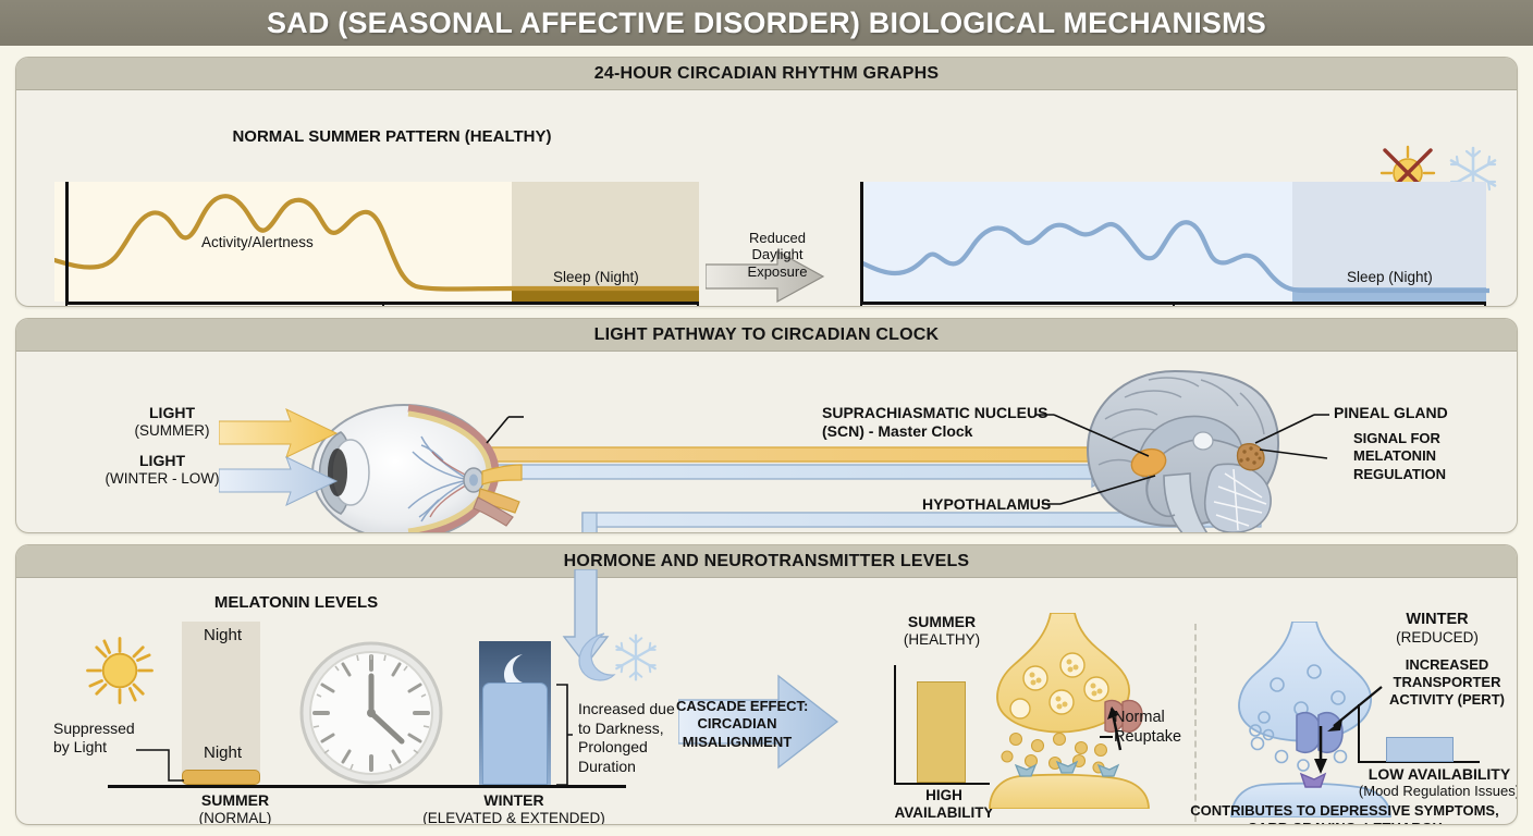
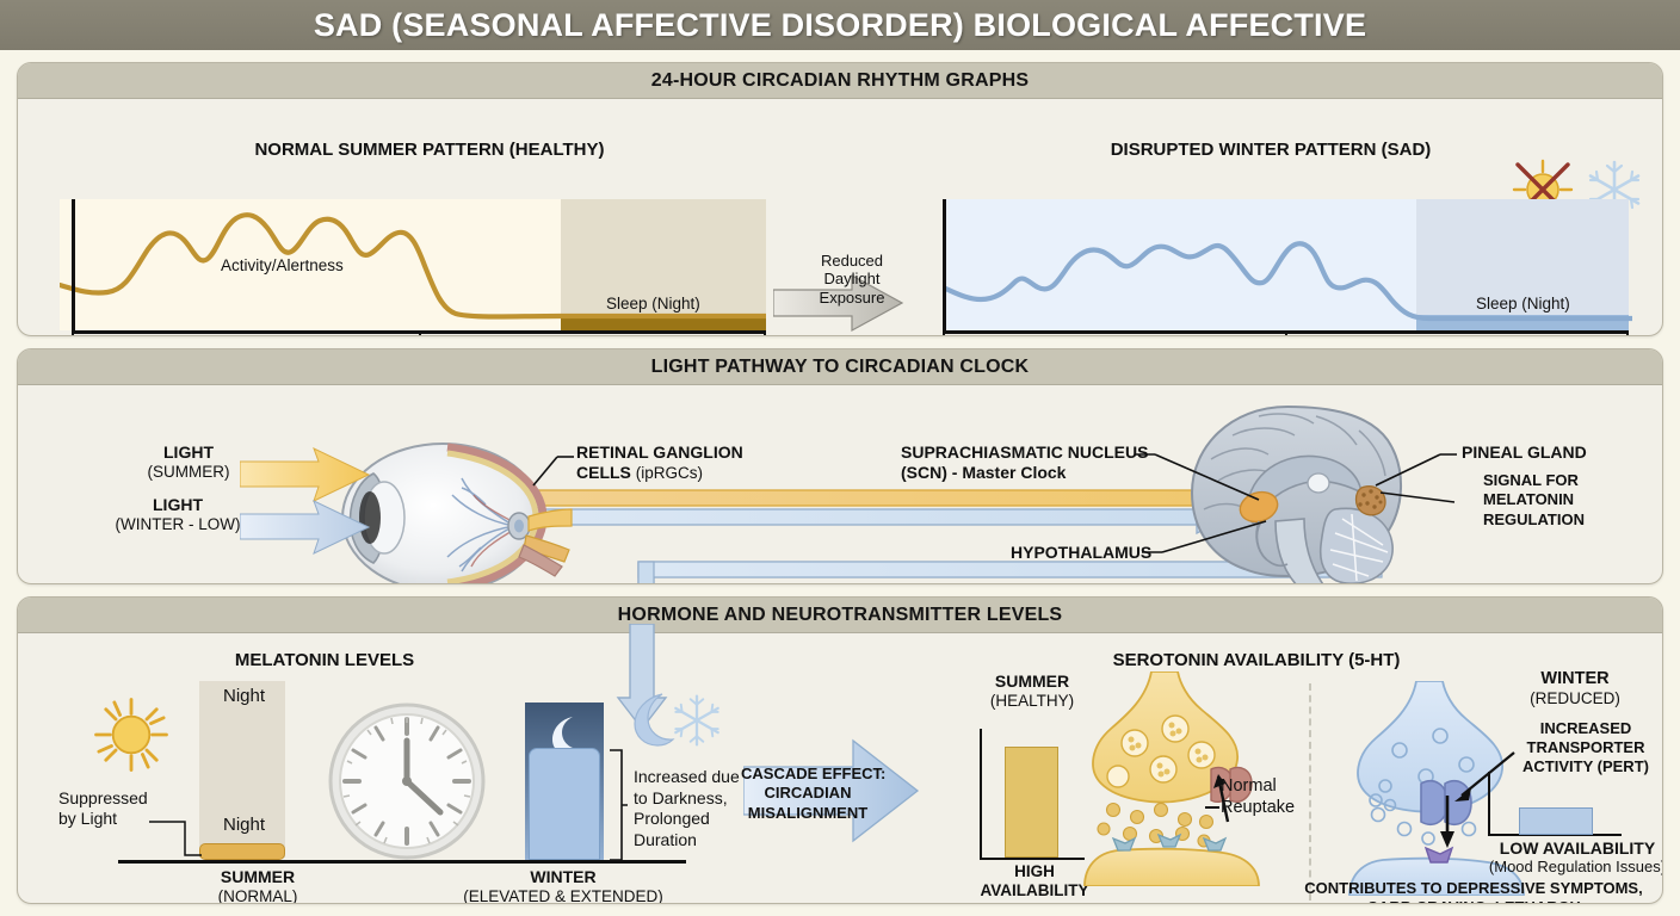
- SAD (SEASONAL AFFECTIVE DISORDER) BIOLOGICAL MECHANISMS
+ SAD (SEASONAL AFFECTIVE DISORDER) BIOLOGICAL AFFECTIVE
  24-HOUR CIRCADIAN RHYTHM GRAPHS
  NORMAL SUMMER PATTERN (HEALTHY)
  Activity/Alertness
  Sleep (Night)
  Reduced
  Daylight
  Exposure
+ DISRUPTED WINTER PATTERN (SAD)
  Sleep (Night)
  LIGHT PATHWAY TO CIRCADIAN CLOCK
  LIGHT
  (SUMMER)
  LIGHT
  (WINTER - LOW)
+ RETINAL GANGLION
+ CELLS (ipRGCs)
  SUPRACHIASMATIC NUCLEUS
  (SCN) - Master Clock
  HYPOTHALAMUS
  PINEAL GLAND
  SIGNAL FOR
  MELATONIN
  REGULATION
  HORMONE AND NEUROTRANSMITTER LEVELS
  MELATONIN LEVELS
  Night
  Night
  Suppressed
  by Light
  Increased due
  to Darkness,
  Prolonged
  Duration
  SUMMER
  (NORMAL)
  WINTER
  (ELEVATED & EXTENDED)
  CASCADE EFFECT:
  CIRCADIAN
  MISALIGNMENT
+ SEROTONIN AVAILABILITY (5-HT)
  SUMMER
  (HEALTHY)
  HIGH
  AVAILABILITY
  Normal
  Reuptake
  WINTER
  (REDUCED)
  INCREASED
  TRANSPORTER
  ACTIVITY (PERT)
  LOW AVAILABILITY
  (Mood Regulation Issues
  CONTRIBUTES TO DEPRESSIVE SYMPTOMS,
